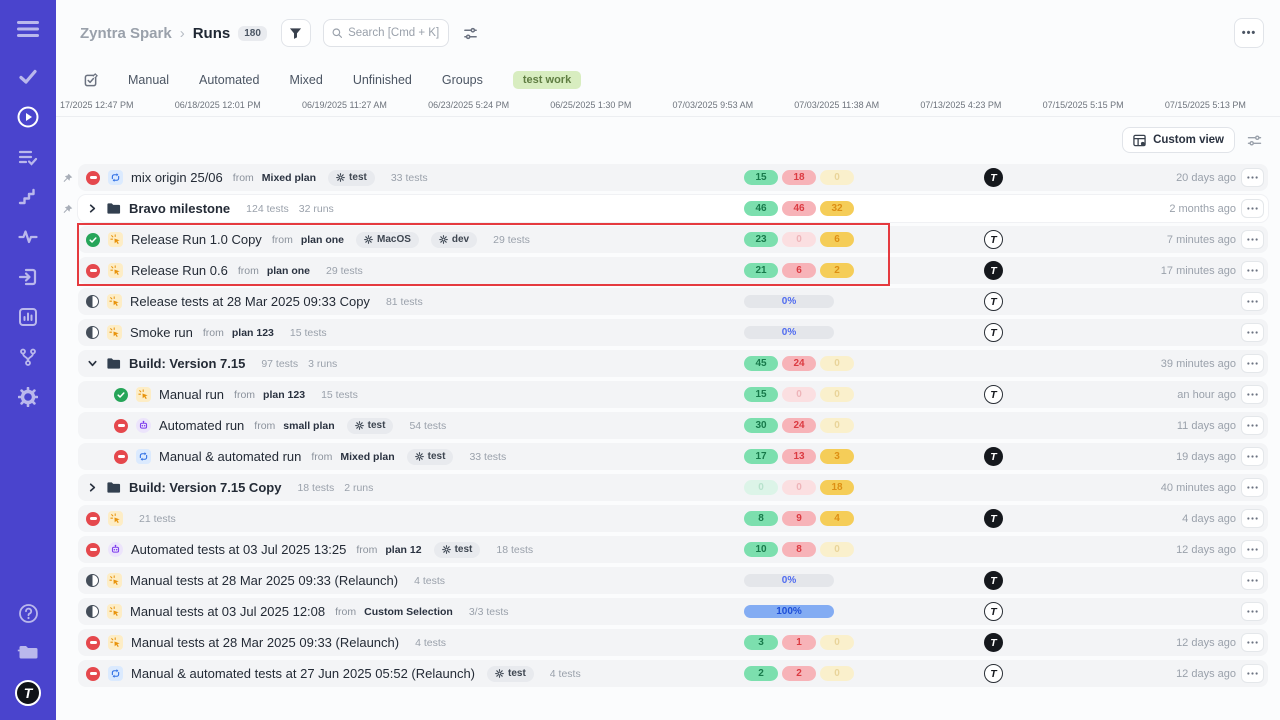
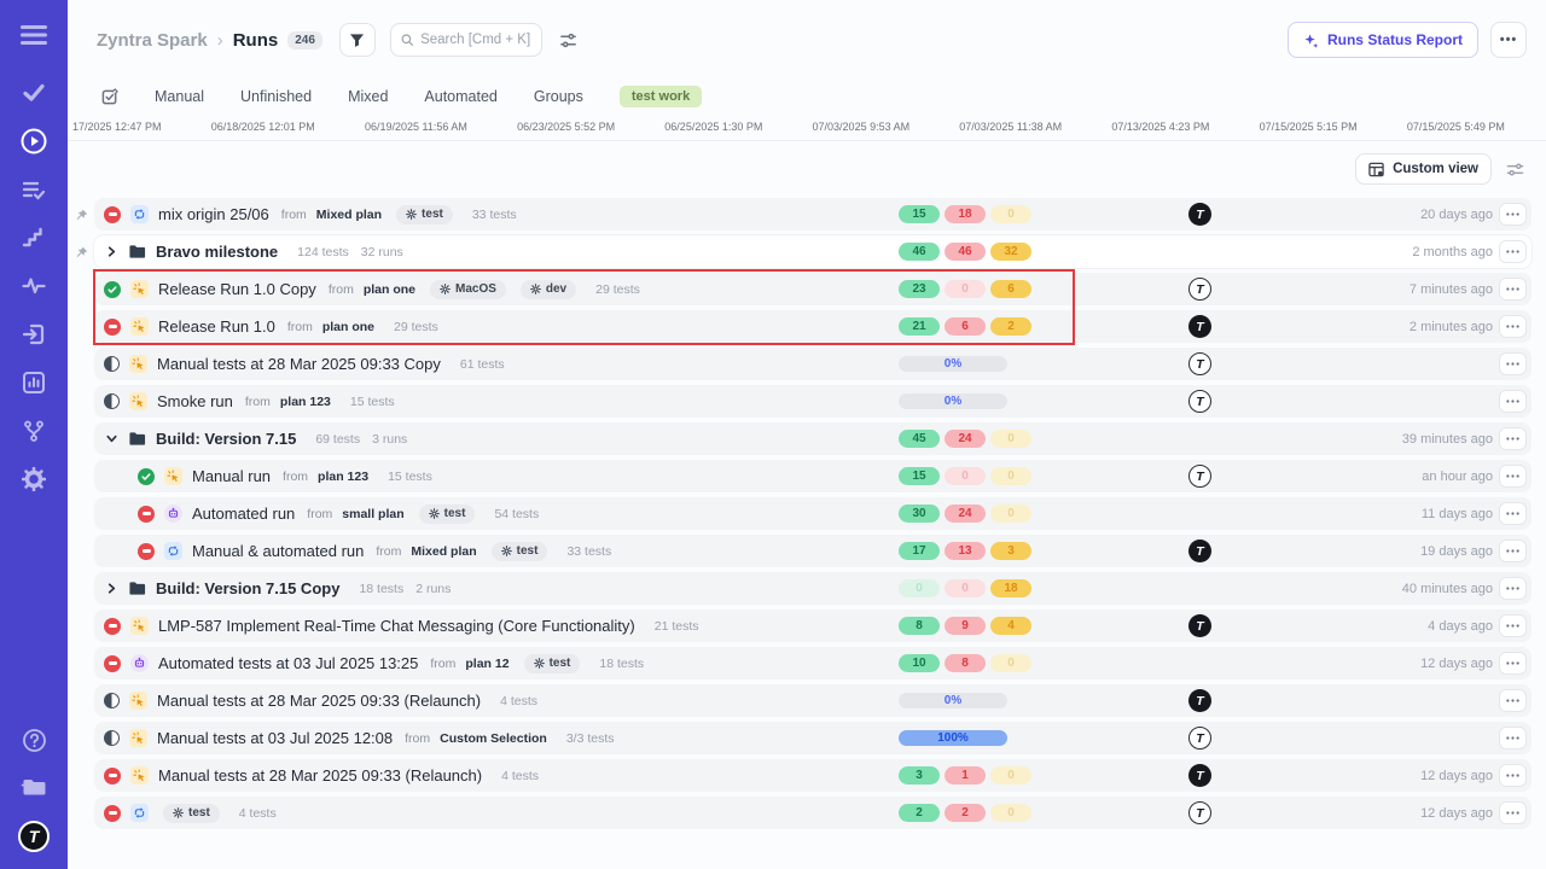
  T
  Zyntra Spark
  ›
  Runs
- 180
+ 246
  Search [Cmd + K]
+ Runs Status Report
  •••
  Manual
- Automated
+ Unfinished
  Mixed
- Unfinished
+ Automated
  Groups
  test work
  17/2025 12:47 PM
  06/18/2025 12:01 PM
- 06/19/2025 11:27 AM
+ 06/19/2025 11:56 AM
- 06/23/2025 5:24 PM
+ 06/23/2025 5:52 PM
  06/25/2025 1:30 PM
  07/03/2025 9:53 AM
  07/03/2025 11:38 AM
  07/13/2025 4:23 PM
  07/15/2025 5:15 PM
- 07/15/2025 5:13 PM
+ 07/15/2025 5:49 PM
  Custom view
  mix origin 25/06
  from
  Mixed plan
  test
  33 tests
  15
  18
  0
  T
  20 days ago
  Bravo milestone
  124 tests
  32 runs
  46
  46
  32
  2 months ago
  Release Run 1.0 Copy
  from
  plan one
  MacOS
  dev
  29 tests
  23
  0
  6
  T
  7 minutes ago
- Release Run 0.6
+ Release Run 1.0
  from
  plan one
  29 tests
  21
  6
  2
  T
- 17 minutes ago
+ 2 minutes ago
- Release tests at 28 Mar 2025 09:33 Copy
+ Manual tests at 28 Mar 2025 09:33 Copy
- 81 tests
+ 61 tests
  0%
  T
  Smoke run
  from
  plan 123
  15 tests
  0%
  T
  Build: Version 7.15
- 97 tests
+ 69 tests
  3 runs
  45
  24
  0
  39 minutes ago
  Manual run
  from
  plan 123
  15 tests
  15
  0
  0
  T
  an hour ago
  Automated run
  from
  small plan
  test
  54 tests
  30
  24
  0
  11 days ago
  Manual & automated run
  from
  Mixed plan
  test
  33 tests
  17
  13
  3
  T
  19 days ago
  Build: Version 7.15 Copy
  18 tests
  2 runs
  0
  0
  18
  40 minutes ago
+ LMP-587 Implement Real-Time Chat Messaging (Core Functionality)
  21 tests
  8
  9
  4
  T
  4 days ago
  Automated tests at 03 Jul 2025 13:25
  from
  plan 12
  test
  18 tests
  10
  8
  0
  12 days ago
  Manual tests at 28 Mar 2025 09:33 (Relaunch)
  4 tests
  0%
  T
  Manual tests at 03 Jul 2025 12:08
  from
  Custom Selection
  3/3 tests
  100%
  T
  Manual tests at 28 Mar 2025 09:33 (Relaunch)
  4 tests
  3
  1
  0
  T
  12 days ago
- Manual & automated tests at 27 Jun 2025 05:52 (Relaunch)
  test
  4 tests
  2
  2
  0
  T
  12 days ago
